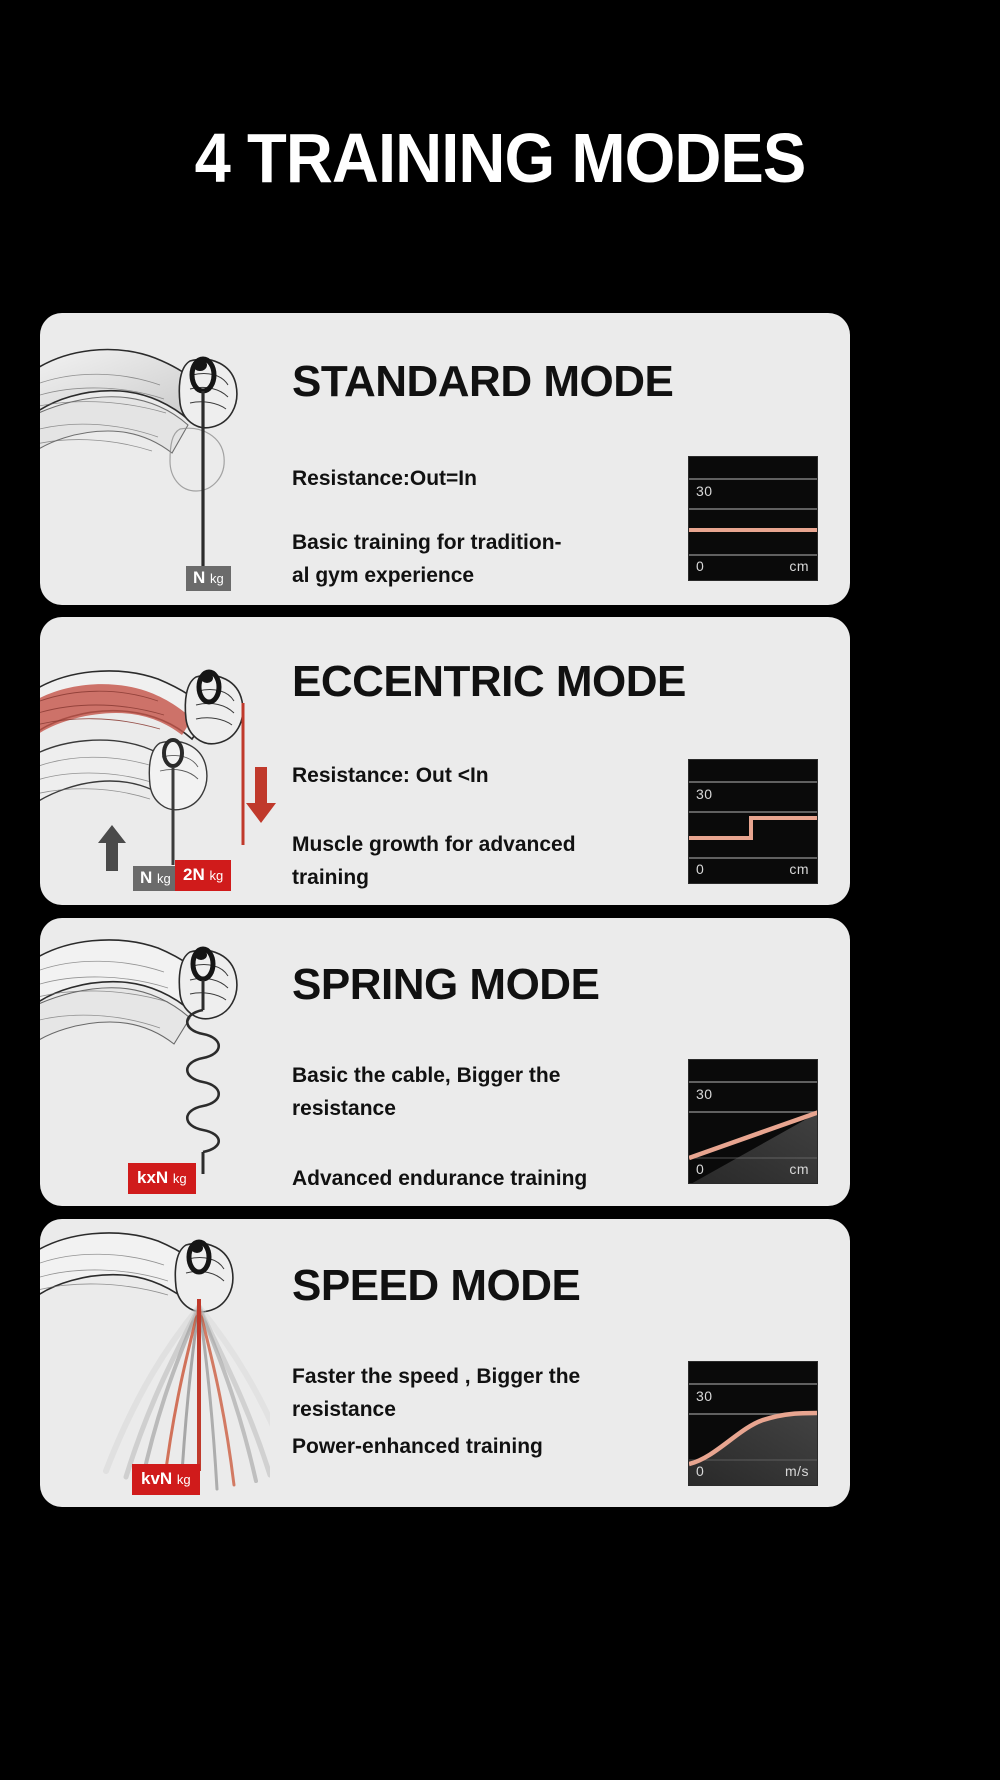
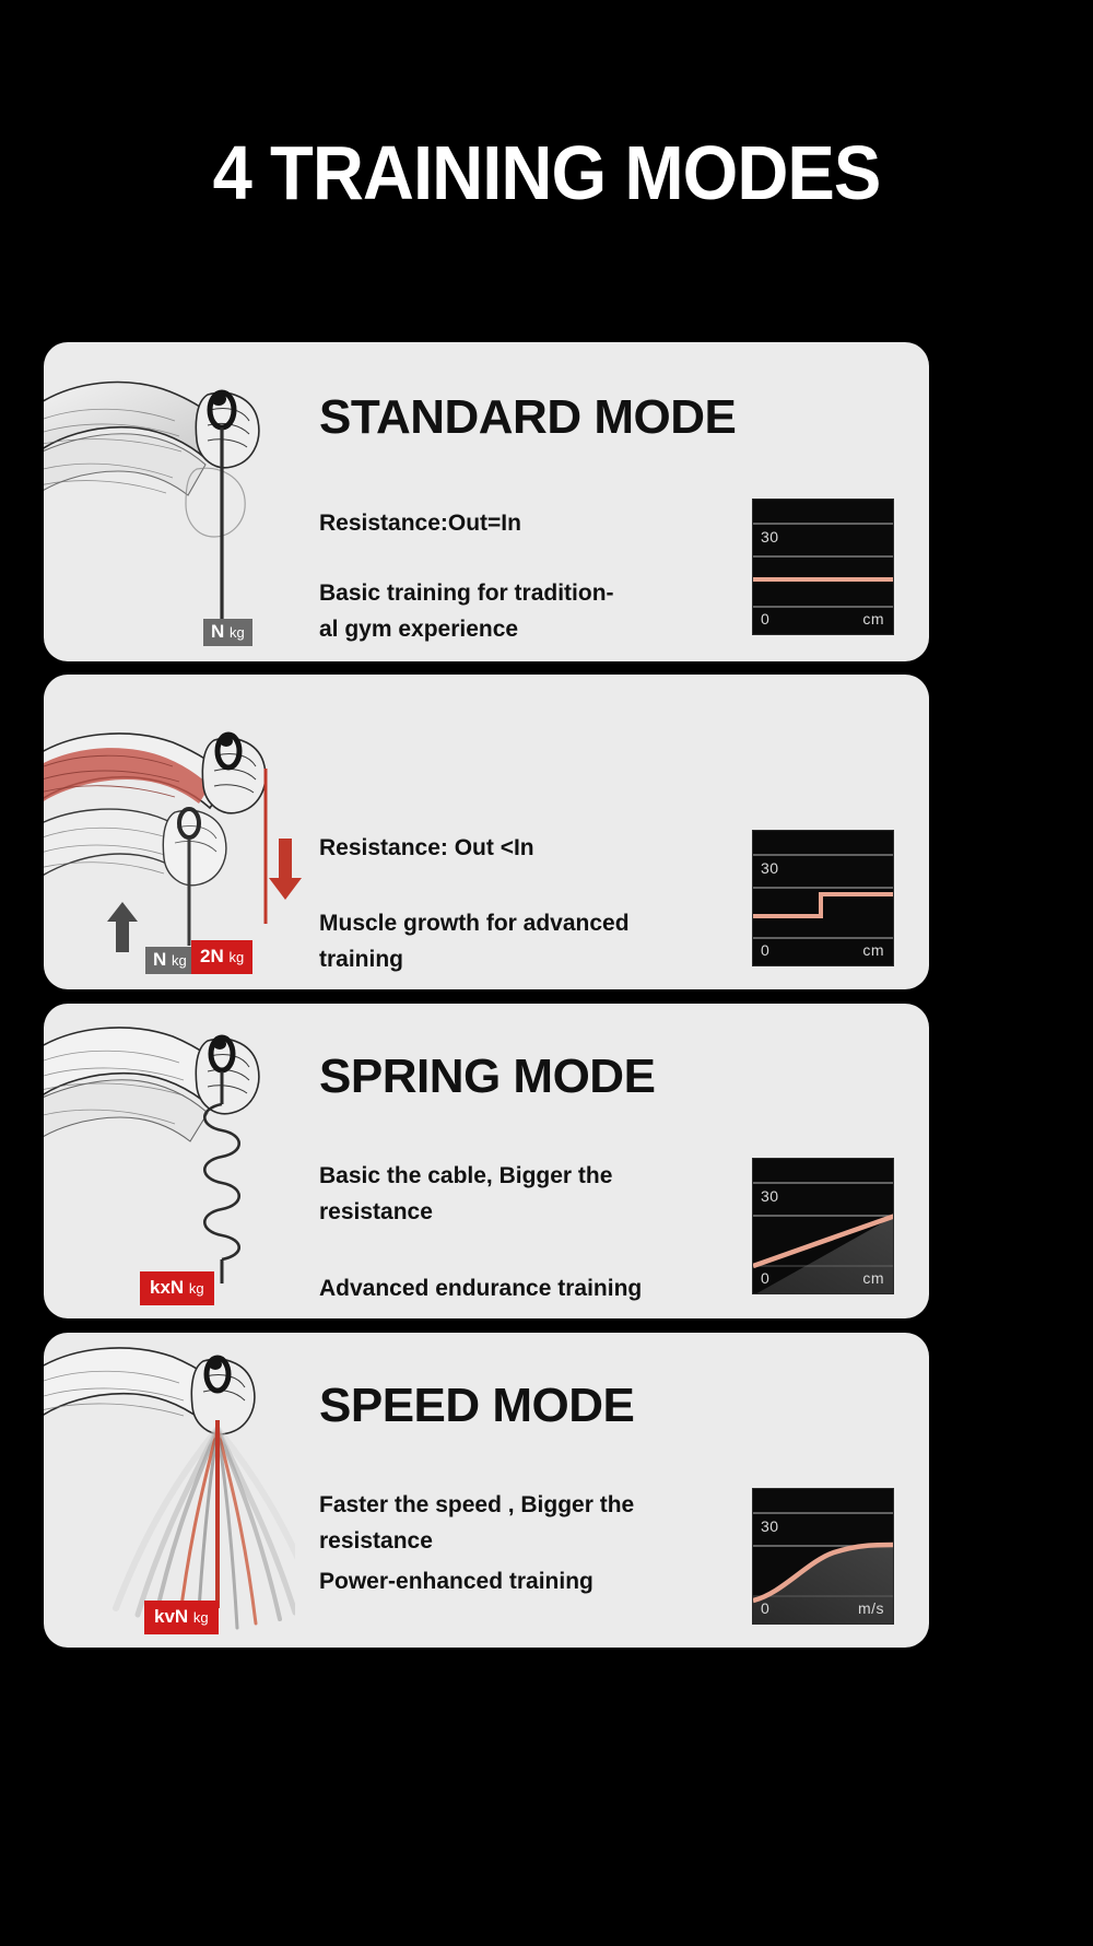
  4 TRAINING MODES
  STANDARD MODE
  Resistance:Out=In
  Basic training for tradition-
  al gym experience
  N kg
  30
  0
  cm
- ECCENTRIC MODE
  Resistance: Out <In
  Muscle growth for advanced
  training
  N kg
  2N kg
  30
  0
  cm
  SPRING MODE
  Basic the cable, Bigger the
  resistance
  Advanced endurance training
  kxN kg
  30
  0
  cm
  SPEED MODE
  Faster the speed , Bigger the
  resistance
  Power-enhanced training
  kvN kg
  30
  0
  m/s
